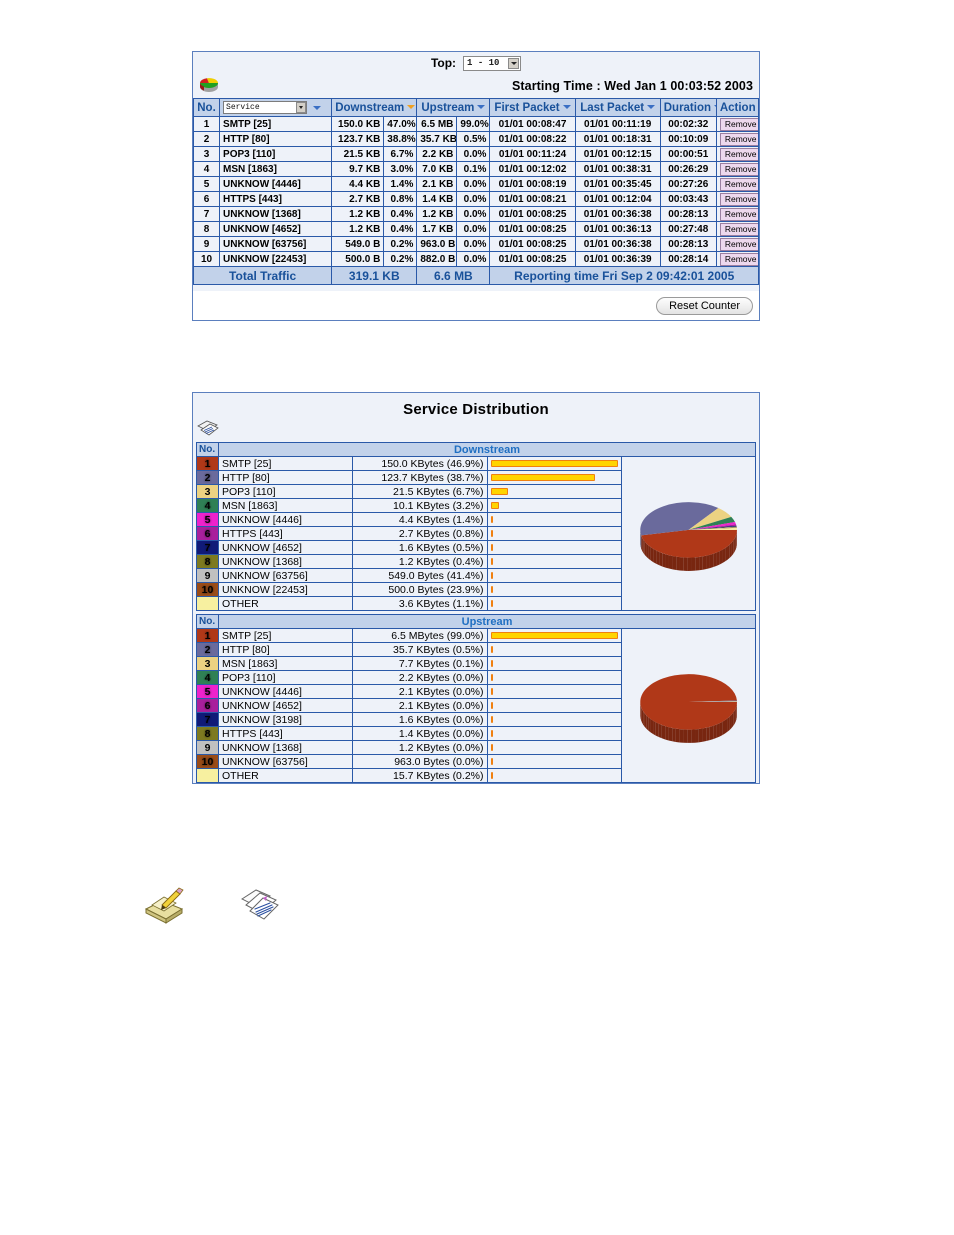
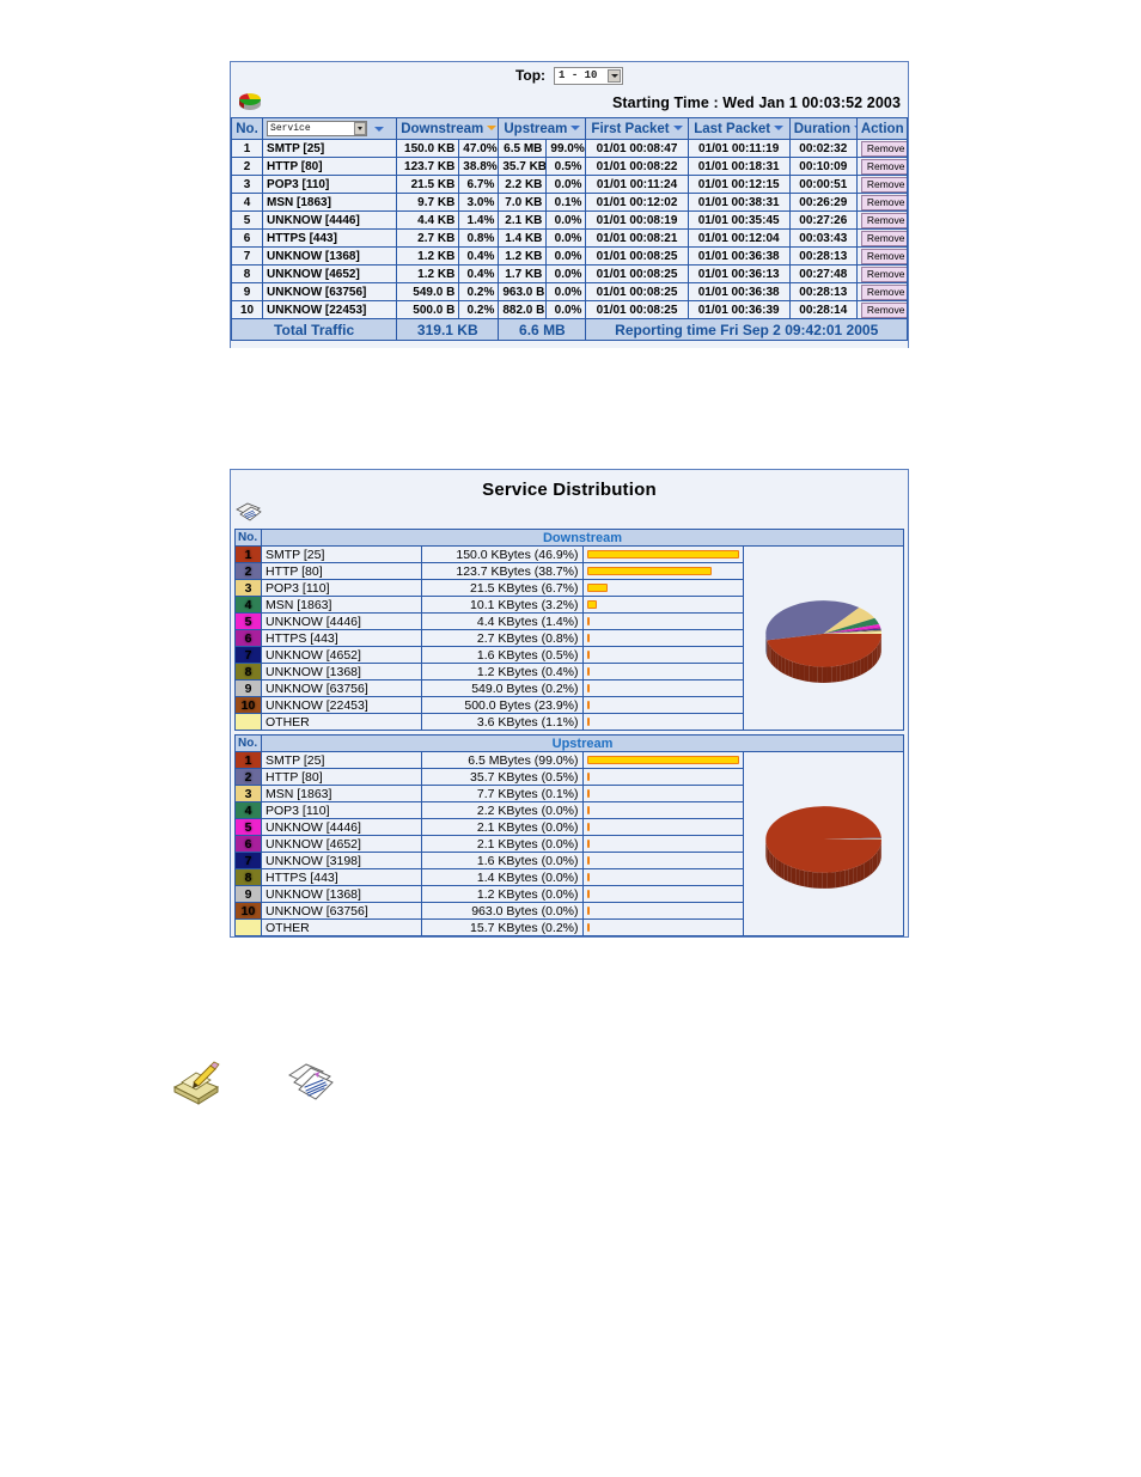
  Top:
  1 - 10
  Starting Time : Wed Jan 1 00:03:52 2003
  No.	Service	Downstream	Upstream	First Packet	Last Packet	Duration	Action
  1	SMTP [25]	150.0 KB	47.0%	6.5 MB	99.0%	01/01 00:08:47	01/01 00:11:19	00:02:32	Remove
  2	HTTP [80]	123.7 KB	38.8%	35.7 KB	0.5%	01/01 00:08:22	01/01 00:18:31	00:10:09	Remove
  3	POP3 [110]	21.5 KB	6.7%	2.2 KB	0.0%	01/01 00:11:24	01/01 00:12:15	00:00:51	Remove
  4	MSN [1863]	9.7 KB	3.0%	7.0 KB	0.1%	01/01 00:12:02	01/01 00:38:31	00:26:29	Remove
  5	UNKNOW [4446]	4.4 KB	1.4%	2.1 KB	0.0%	01/01 00:08:19	01/01 00:35:45	00:27:26	Remove
  6	HTTPS [443]	2.7 KB	0.8%	1.4 KB	0.0%	01/01 00:08:21	01/01 00:12:04	00:03:43	Remove
  7	UNKNOW [1368]	1.2 KB	0.4%	1.2 KB	0.0%	01/01 00:08:25	01/01 00:36:38	00:28:13	Remove
  8	UNKNOW [4652]	1.2 KB	0.4%	1.7 KB	0.0%	01/01 00:08:25	01/01 00:36:13	00:27:48	Remove
  9	UNKNOW [63756]	549.0 B	0.2%	963.0 B	0.0%	01/01 00:08:25	01/01 00:36:38	00:28:13	Remove
  10	UNKNOW [22453]	500.0 B	0.2%	882.0 B	0.0%	01/01 00:08:25	01/01 00:36:39	00:28:14	Remove
  Total Traffic	319.1 KB	6.6 MB	Reporting time Fri Sep 2 09:42:01 2005
- Reset Counter
  Service Distribution
  No.	Downstream
  1	SMTP [25]	150.0 KBytes (46.9%)
  2	HTTP [80]	123.7 KBytes (38.7%)
  3	POP3 [110]	21.5 KBytes (6.7%)
  4	MSN [1863]	10.1 KBytes (3.2%)
  5	UNKNOW [4446]	4.4 KBytes (1.4%)
  6	HTTPS [443]	2.7 KBytes (0.8%)
  7	UNKNOW [4652]	1.6 KBytes (0.5%)
  8	UNKNOW [1368]	1.2 KBytes (0.4%)
- 9	UNKNOW [63756]	549.0 Bytes (41.4%)
+ 9	UNKNOW [63756]	549.0 Bytes (0.2%)
  10	UNKNOW [22453]	500.0 Bytes (23.9%)
  	OTHER	3.6 KBytes (1.1%)
  No.	Upstream
  1	SMTP [25]	6.5 MBytes (99.0%)
  2	HTTP [80]	35.7 KBytes (0.5%)
  3	MSN [1863]	7.7 KBytes (0.1%)
  4	POP3 [110]	2.2 KBytes (0.0%)
  5	UNKNOW [4446]	2.1 KBytes (0.0%)
  6	UNKNOW [4652]	2.1 KBytes (0.0%)
  7	UNKNOW [3198]	1.6 KBytes (0.0%)
  8	HTTPS [443]	1.4 KBytes (0.0%)
  9	UNKNOW [1368]	1.2 KBytes (0.0%)
  10	UNKNOW [63756]	963.0 Bytes (0.0%)
  	OTHER	15.7 KBytes (0.2%)
